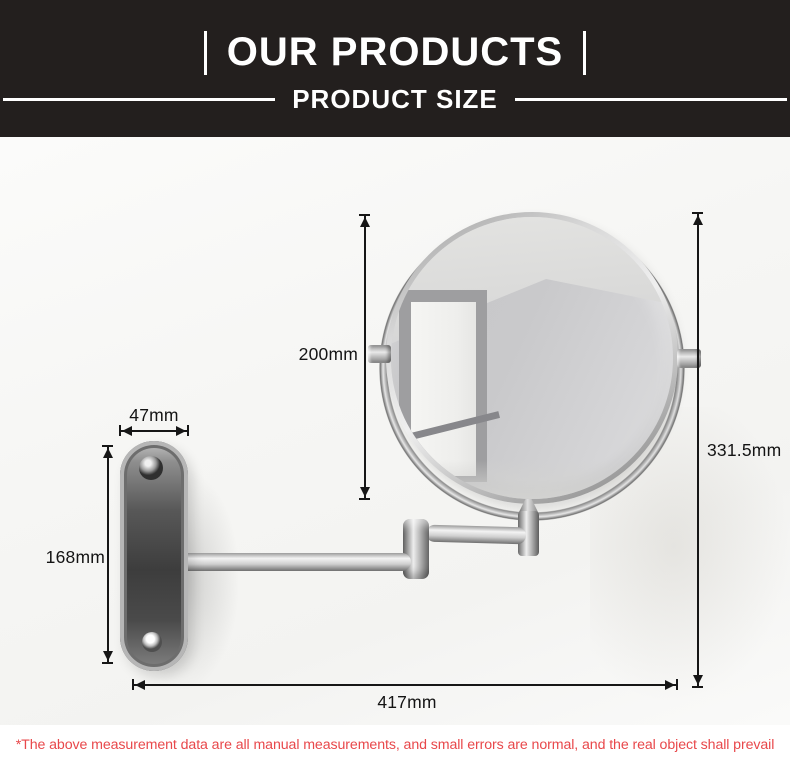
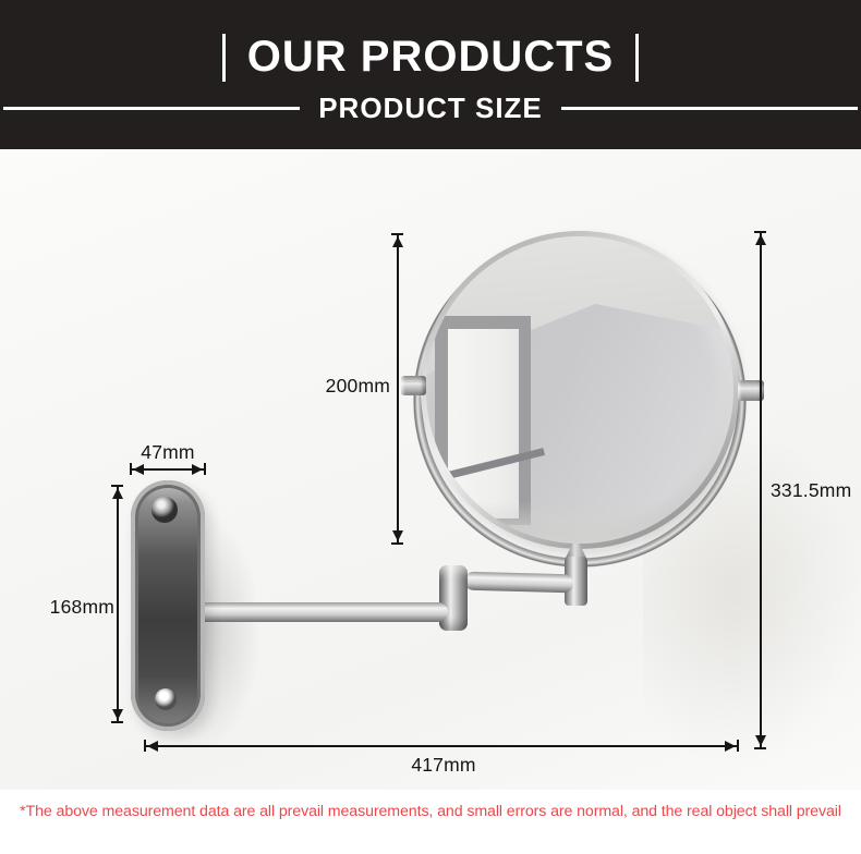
  OUR PRODUCTS
  PRODUCT SIZE
  200mm
  331.5mm
  47mm
  168mm
  417mm
- *The above measurement data are all manual measurements, and small errors are normal, and the real object shall prevail
+ *The above measurement data are all prevail measurements, and small errors are normal, and the real object shall prevail
